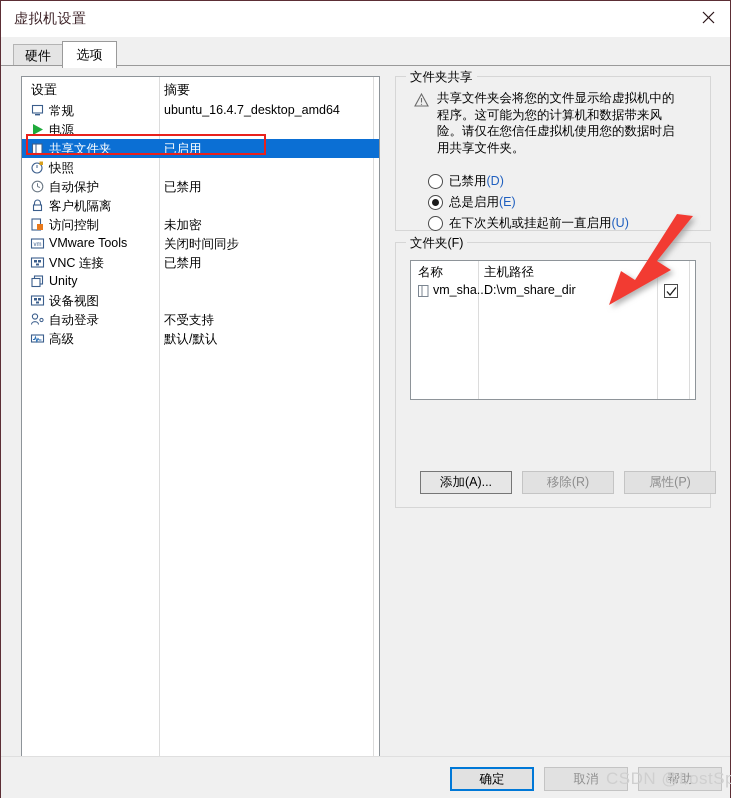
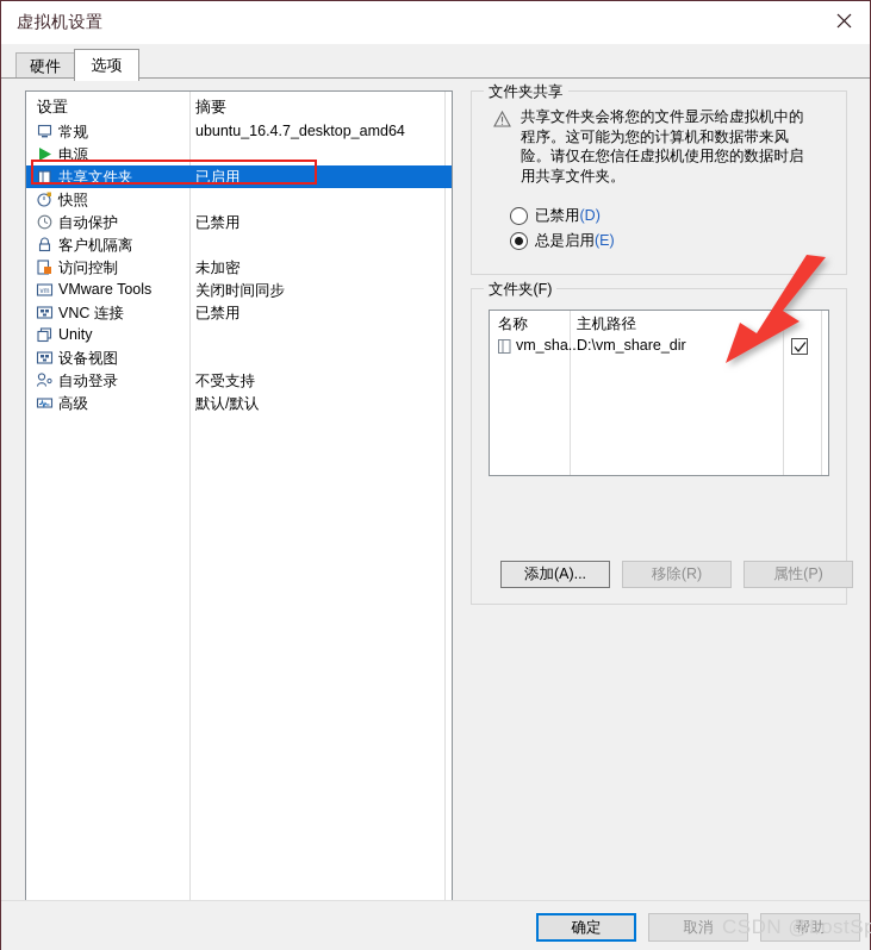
  虚拟机设置
  硬件
  选项
  设置
  摘要
  常规
  ubuntu_16.4.7_desktop_amd64
  电源
  共享文件夹
  已启用
  快照
  自动保护
  已禁用
  客户机隔离
  访问控制
  未加密
  VMware Tools
  关闭时间同步
  VNC 连接
  已禁用
  Unity
  设备视图
  自动登录
  不受支持
  高级
  默认/默认
  文件夹共享
  共享文件夹会将您的文件显示给虚拟机中的程序。这可能为您的计算机和数据带来风险。请仅在您信任虚拟机使用您的数据时启用共享文件夹。
  已禁用
  (D)
  总是启用
  (E)
- 在下次关机或挂起前一直启用
- (U)
  文件夹(F)
  名称
  主机路径
  vm_sha...
  D:\vm_share_dir
  添加(A)...
  移除(R)
  属性(P)
  确定
  取消
  帮助
  CSDN @LostSp
